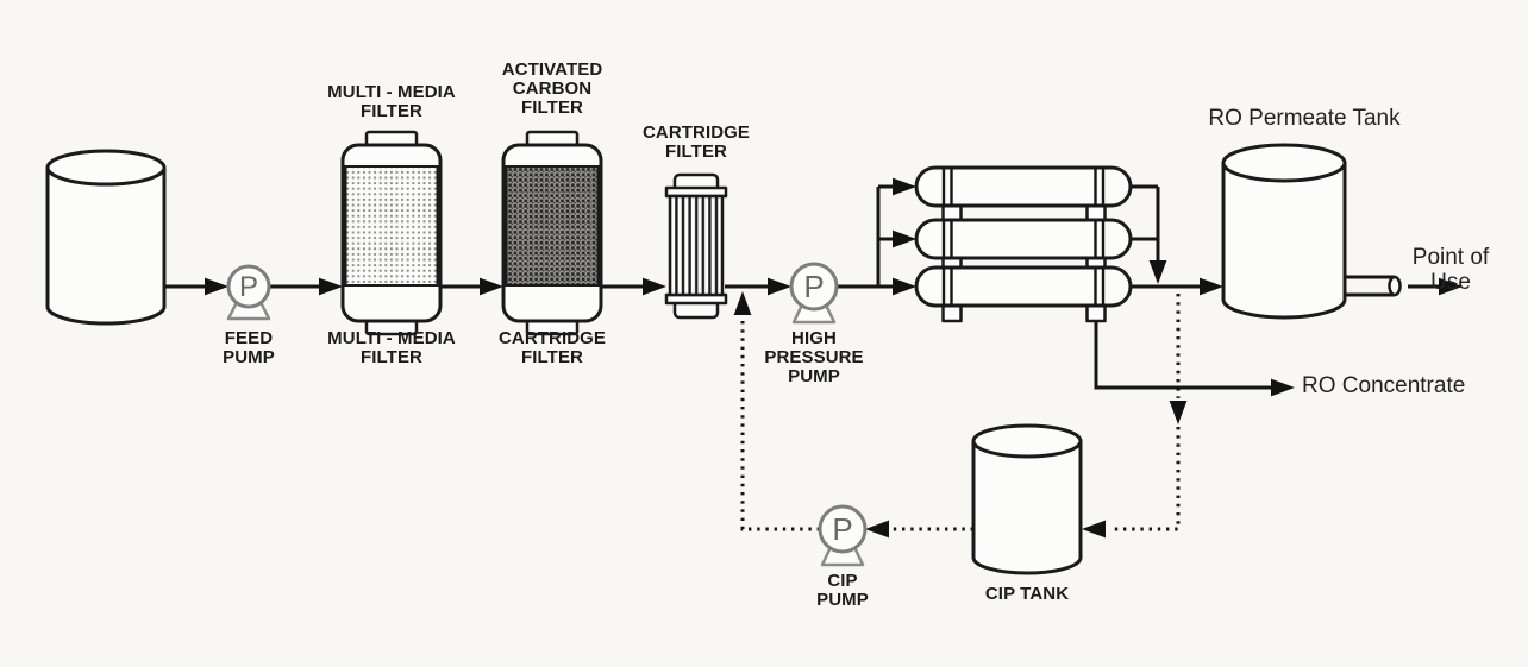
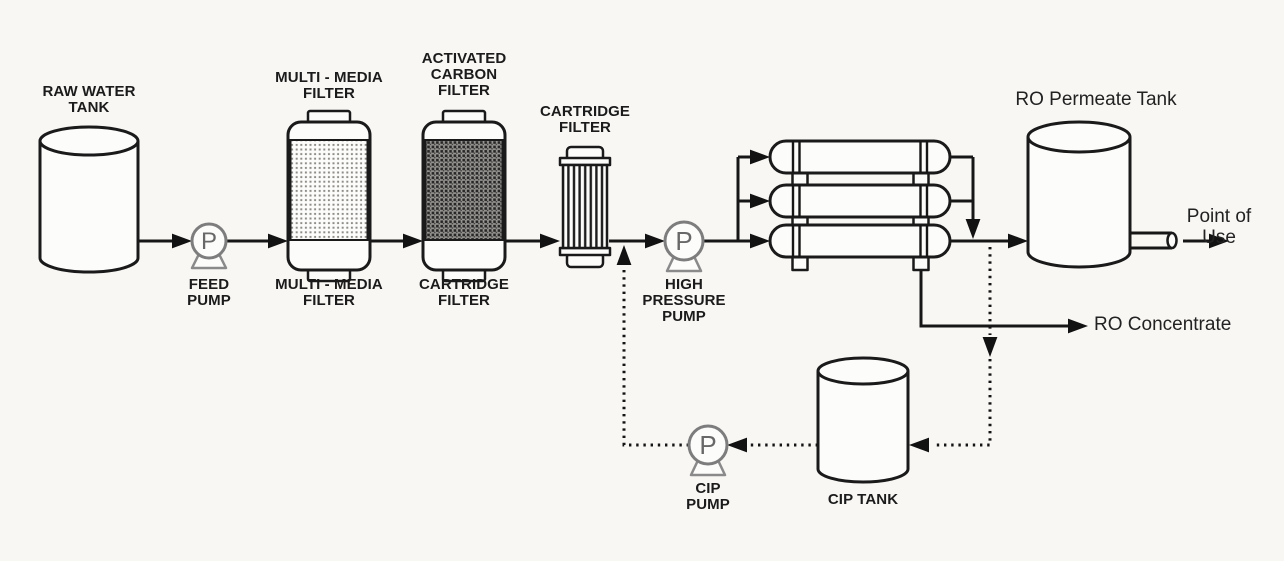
  P
  P
  P
+ RAW WATER
+ TANK
  FEED
  PUMP
  MULTI - MEDIA
  FILTER
  MULTI - MEDIA
  FILTER
  ACTIVATED
  CARBON
  FILTER
  CARTRIDGE
  FILTER
  CARTRIDGE
  FILTER
  HIGH
  PRESSURE
  PUMP
  RO Permeate Tank
  Point of Use
  RO Concentrate
  CIP TANK
  CIP
  PUMP
